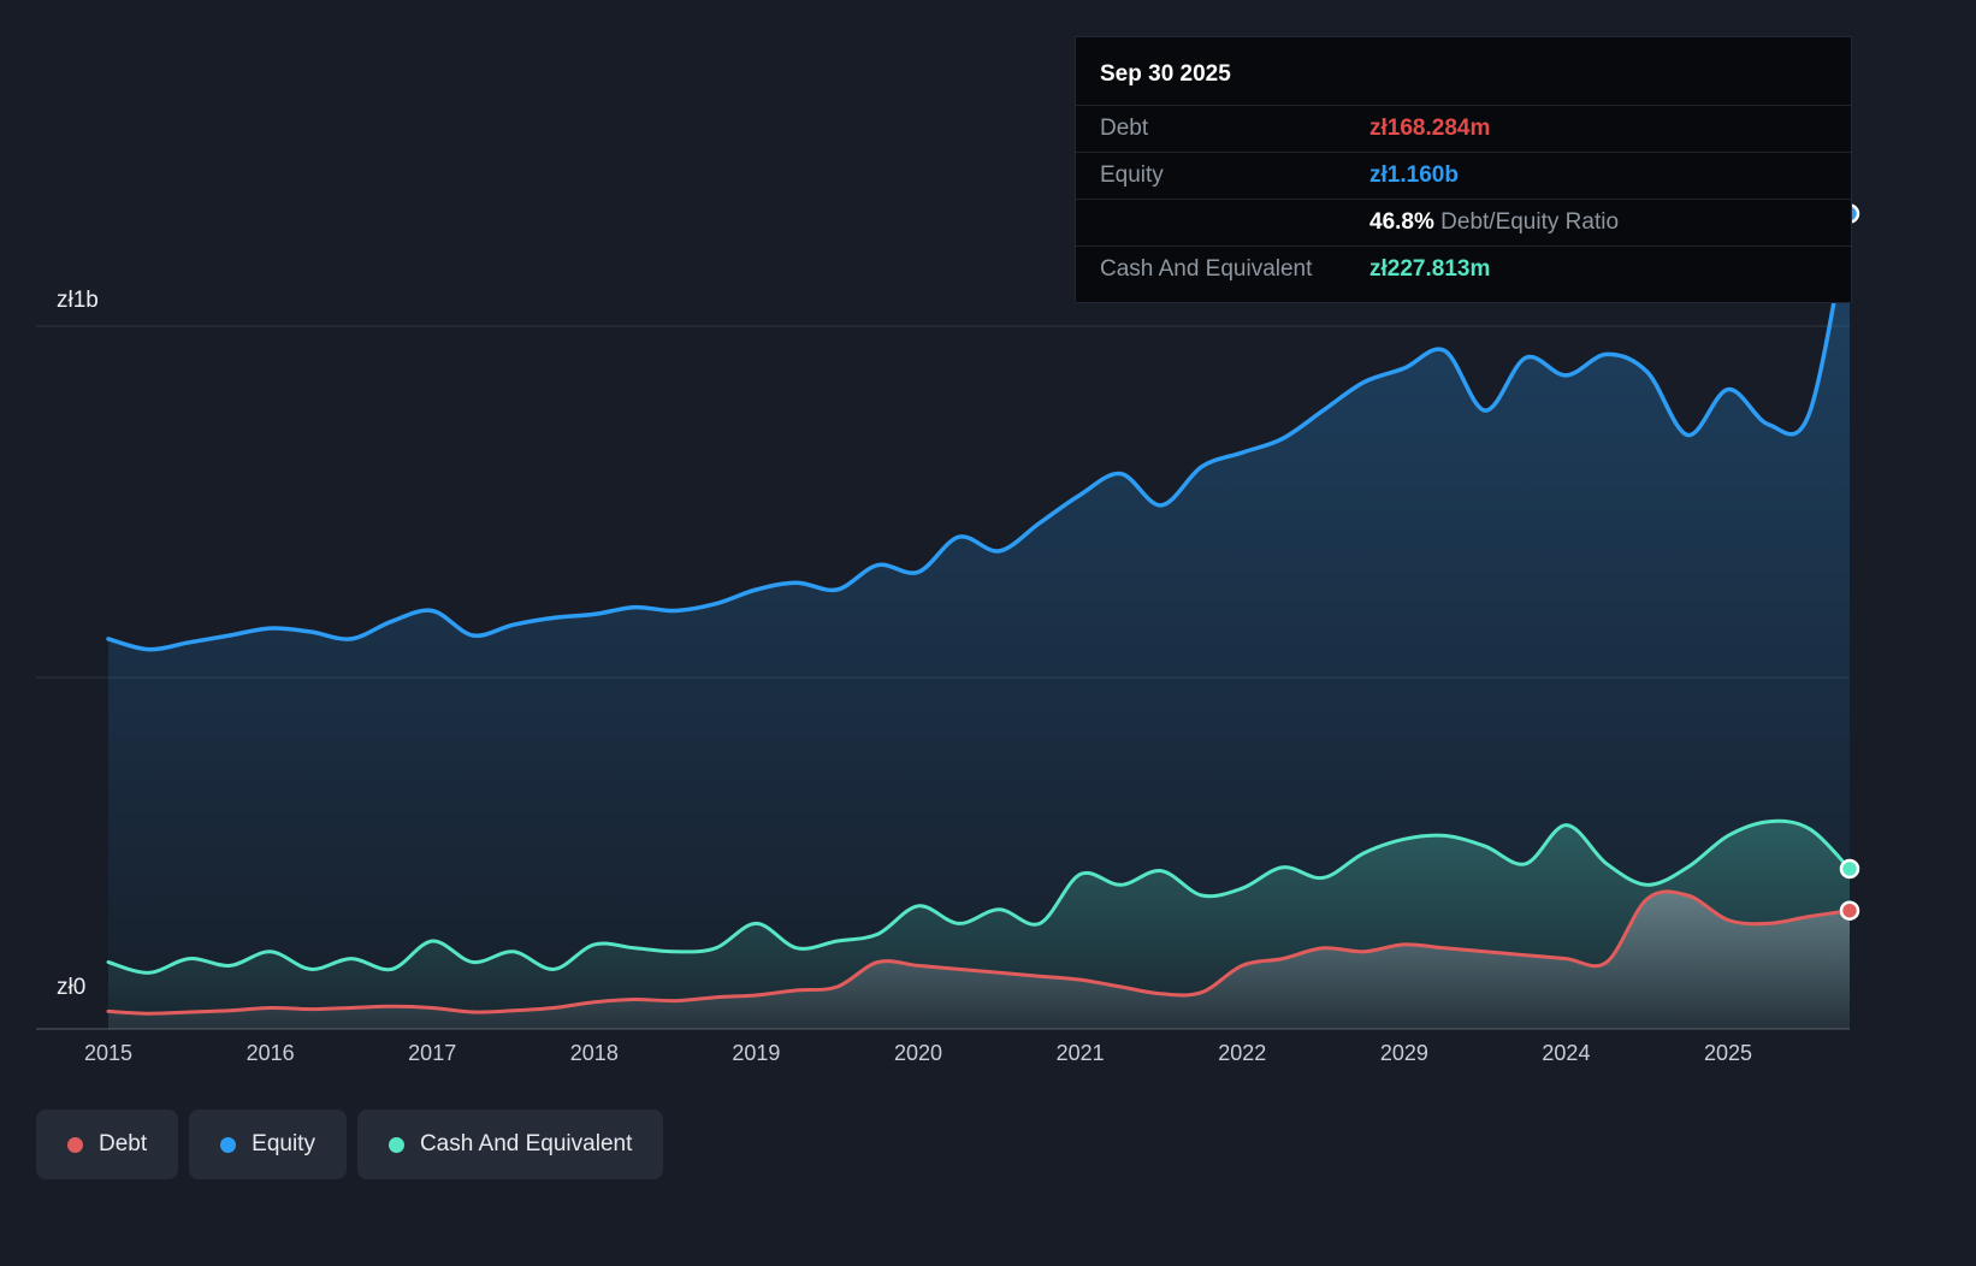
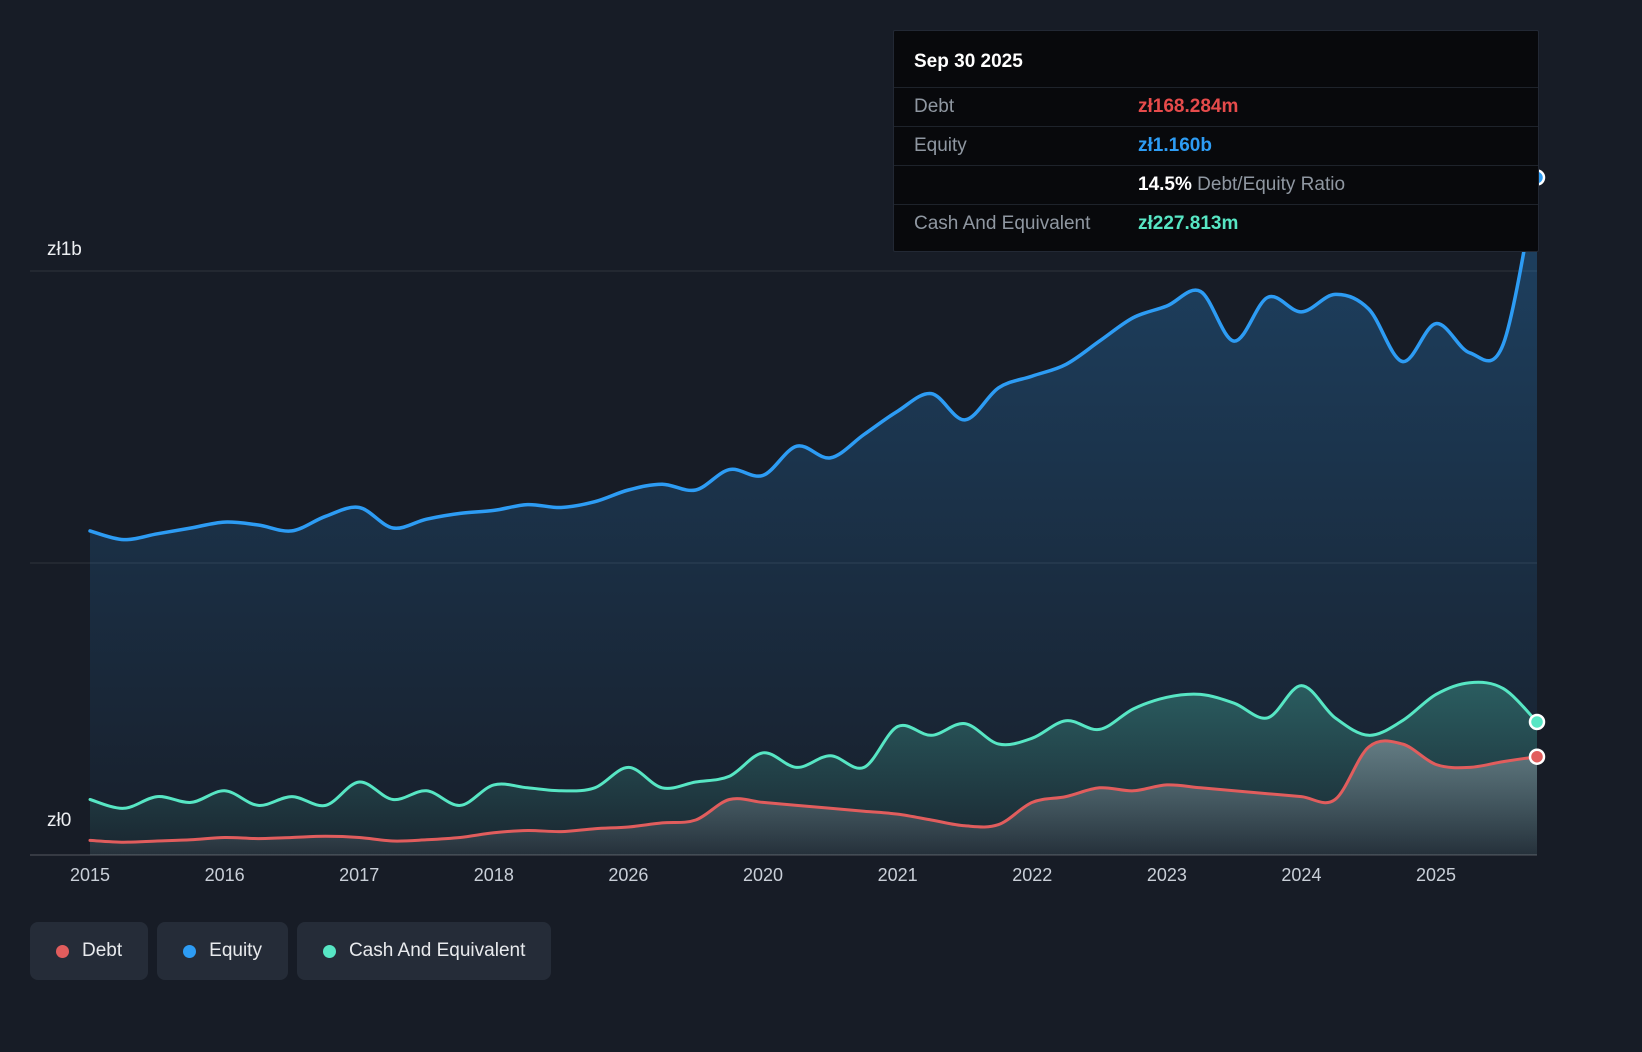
  2015
  2016
  2017
  2018
- 2019
+ 2026
  2020
  2021
  2022
- 2029
+ 2023
  2024
  2025
  zł1b
  zł0
  Sep 30 2025
  Debt
  zł168.284m
  Equity
  zł1.160b
- 46.8% Debt/Equity Ratio
+ 14.5% Debt/Equity Ratio
  Cash And Equivalent
  zł227.813m
  Debt
  Equity
  Cash And Equivalent
